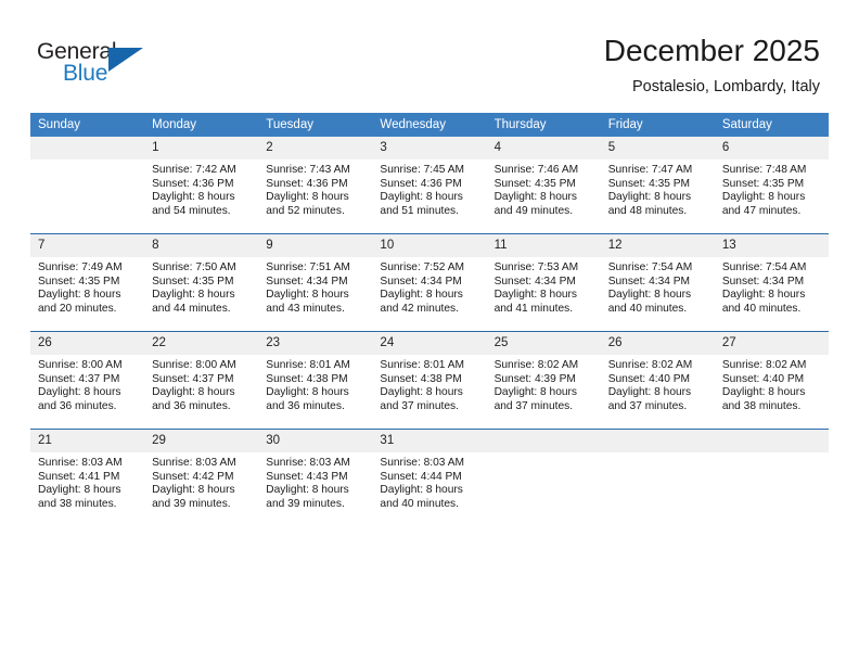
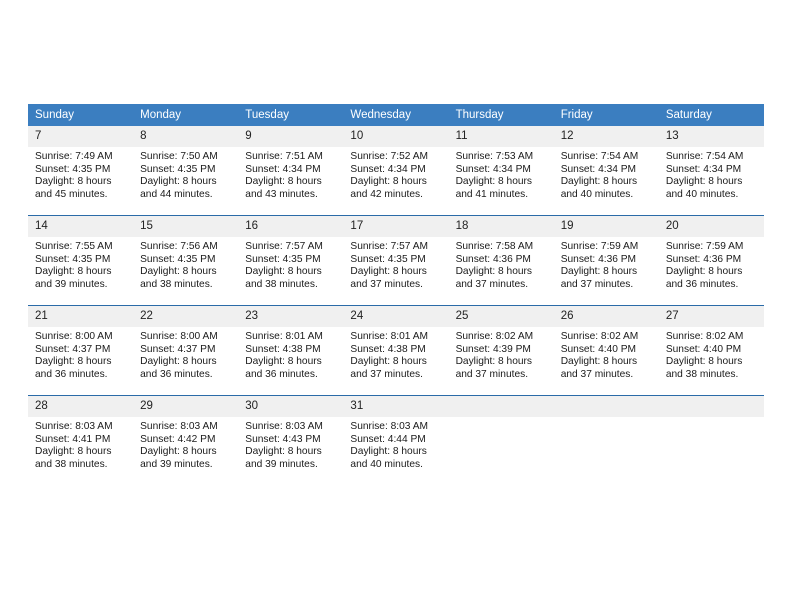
- General
- Blue
- December 2025
- Postalesio, Lombardy, Italy
  Sunday	Monday	Tuesday	Wednesday	Thursday	Friday	Saturday
- 	1Sunrise: 7:42 AMSunset: 4:36 PMDaylight: 8 hoursand 54 minutes.	2Sunrise: 7:43 AMSunset: 4:36 PMDaylight: 8 hoursand 52 minutes.	3Sunrise: 7:45 AMSunset: 4:36 PMDaylight: 8 hoursand 51 minutes.	4Sunrise: 7:46 AMSunset: 4:35 PMDaylight: 8 hoursand 49 minutes.	5Sunrise: 7:47 AMSunset: 4:35 PMDaylight: 8 hoursand 48 minutes.	6Sunrise: 7:48 AMSunset: 4:35 PMDaylight: 8 hoursand 47 minutes.
- 7Sunrise: 7:49 AMSunset: 4:35 PMDaylight: 8 hoursand 20 minutes.	8Sunrise: 7:50 AMSunset: 4:35 PMDaylight: 8 hoursand 44 minutes.	9Sunrise: 7:51 AMSunset: 4:34 PMDaylight: 8 hoursand 43 minutes.	10Sunrise: 7:52 AMSunset: 4:34 PMDaylight: 8 hoursand 42 minutes.	11Sunrise: 7:53 AMSunset: 4:34 PMDaylight: 8 hoursand 41 minutes.	12Sunrise: 7:54 AMSunset: 4:34 PMDaylight: 8 hoursand 40 minutes.	13Sunrise: 7:54 AMSunset: 4:34 PMDaylight: 8 hoursand 40 minutes.
+ 7Sunrise: 7:49 AMSunset: 4:35 PMDaylight: 8 hoursand 45 minutes.	8Sunrise: 7:50 AMSunset: 4:35 PMDaylight: 8 hoursand 44 minutes.	9Sunrise: 7:51 AMSunset: 4:34 PMDaylight: 8 hoursand 43 minutes.	10Sunrise: 7:52 AMSunset: 4:34 PMDaylight: 8 hoursand 42 minutes.	11Sunrise: 7:53 AMSunset: 4:34 PMDaylight: 8 hoursand 41 minutes.	12Sunrise: 7:54 AMSunset: 4:34 PMDaylight: 8 hoursand 40 minutes.	13Sunrise: 7:54 AMSunset: 4:34 PMDaylight: 8 hoursand 40 minutes.
+ 14Sunrise: 7:55 AMSunset: 4:35 PMDaylight: 8 hoursand 39 minutes.	15Sunrise: 7:56 AMSunset: 4:35 PMDaylight: 8 hoursand 38 minutes.	16Sunrise: 7:57 AMSunset: 4:35 PMDaylight: 8 hoursand 38 minutes.	17Sunrise: 7:57 AMSunset: 4:35 PMDaylight: 8 hoursand 37 minutes.	18Sunrise: 7:58 AMSunset: 4:36 PMDaylight: 8 hoursand 37 minutes.	19Sunrise: 7:59 AMSunset: 4:36 PMDaylight: 8 hoursand 37 minutes.	20Sunrise: 7:59 AMSunset: 4:36 PMDaylight: 8 hoursand 36 minutes.
- 26Sunrise: 8:00 AMSunset: 4:37 PMDaylight: 8 hoursand 36 minutes.	22Sunrise: 8:00 AMSunset: 4:37 PMDaylight: 8 hoursand 36 minutes.	23Sunrise: 8:01 AMSunset: 4:38 PMDaylight: 8 hoursand 36 minutes.	24Sunrise: 8:01 AMSunset: 4:38 PMDaylight: 8 hoursand 37 minutes.	25Sunrise: 8:02 AMSunset: 4:39 PMDaylight: 8 hoursand 37 minutes.	26Sunrise: 8:02 AMSunset: 4:40 PMDaylight: 8 hoursand 37 minutes.	27Sunrise: 8:02 AMSunset: 4:40 PMDaylight: 8 hoursand 38 minutes.
+ 21Sunrise: 8:00 AMSunset: 4:37 PMDaylight: 8 hoursand 36 minutes.	22Sunrise: 8:00 AMSunset: 4:37 PMDaylight: 8 hoursand 36 minutes.	23Sunrise: 8:01 AMSunset: 4:38 PMDaylight: 8 hoursand 36 minutes.	24Sunrise: 8:01 AMSunset: 4:38 PMDaylight: 8 hoursand 37 minutes.	25Sunrise: 8:02 AMSunset: 4:39 PMDaylight: 8 hoursand 37 minutes.	26Sunrise: 8:02 AMSunset: 4:40 PMDaylight: 8 hoursand 37 minutes.	27Sunrise: 8:02 AMSunset: 4:40 PMDaylight: 8 hoursand 38 minutes.
- 21Sunrise: 8:03 AMSunset: 4:41 PMDaylight: 8 hoursand 38 minutes.	29Sunrise: 8:03 AMSunset: 4:42 PMDaylight: 8 hoursand 39 minutes.	30Sunrise: 8:03 AMSunset: 4:43 PMDaylight: 8 hoursand 39 minutes.	31Sunrise: 8:03 AMSunset: 4:44 PMDaylight: 8 hoursand 40 minutes.
+ 28Sunrise: 8:03 AMSunset: 4:41 PMDaylight: 8 hoursand 38 minutes.	29Sunrise: 8:03 AMSunset: 4:42 PMDaylight: 8 hoursand 39 minutes.	30Sunrise: 8:03 AMSunset: 4:43 PMDaylight: 8 hoursand 39 minutes.	31Sunrise: 8:03 AMSunset: 4:44 PMDaylight: 8 hoursand 40 minutes.
